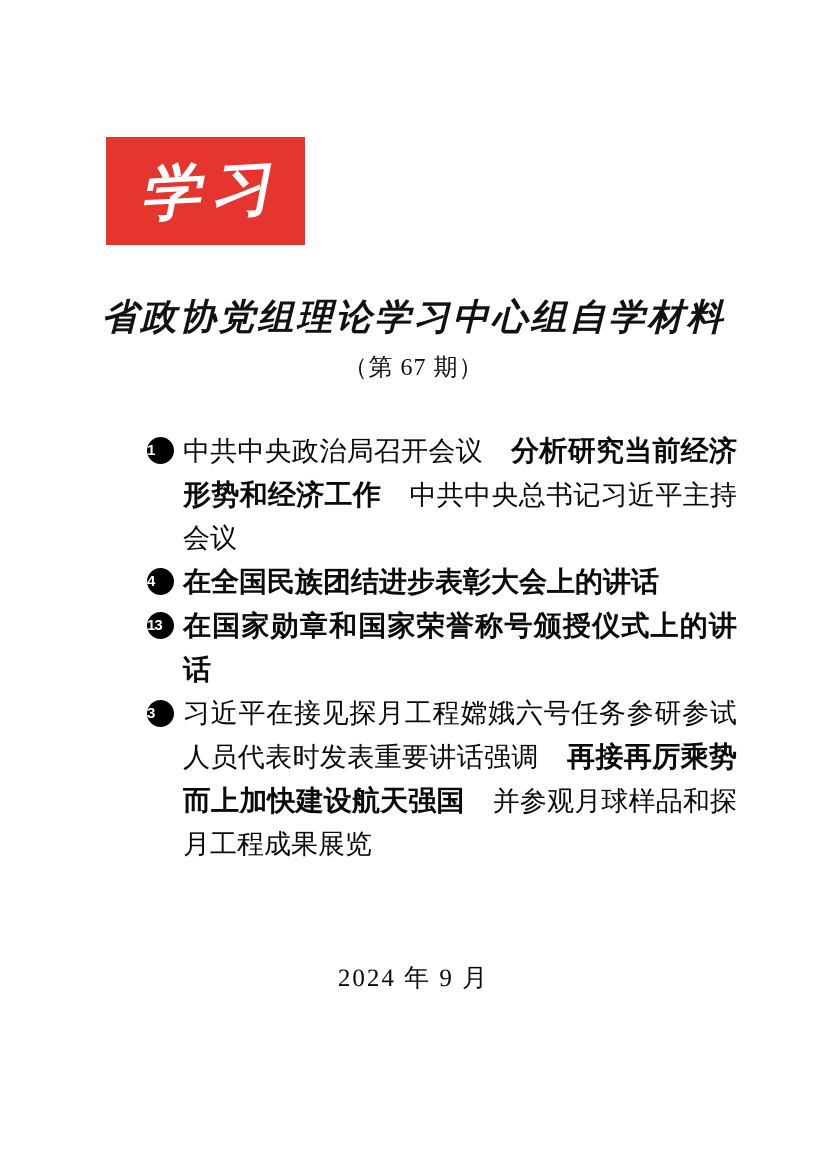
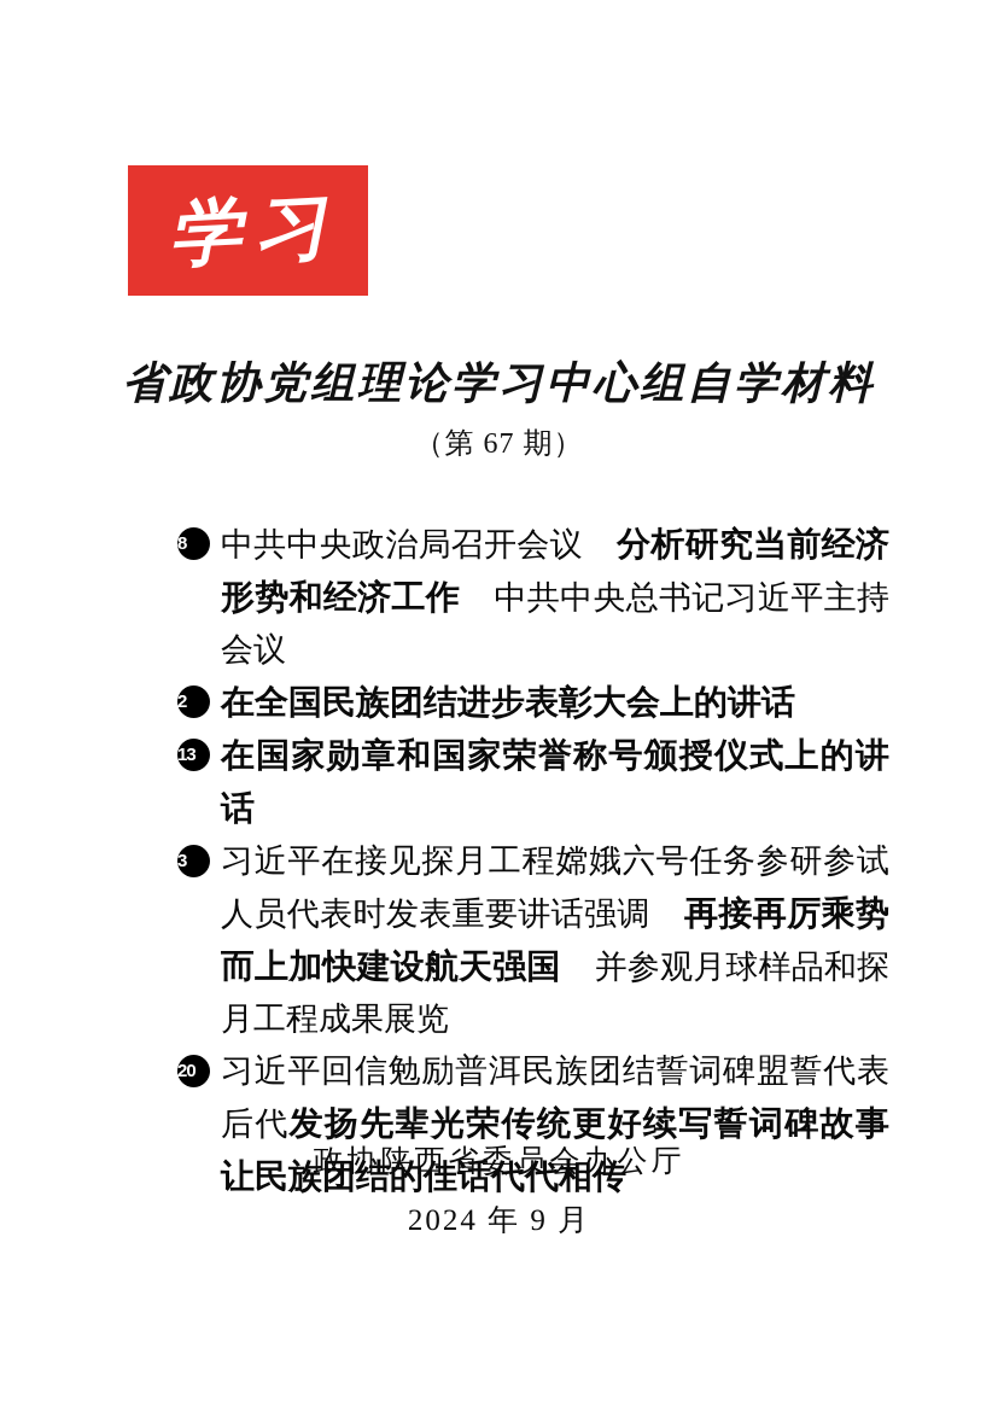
  省政协党组理论学习中心组自学材料
  （第 67 期）
- 1
+ 8
  中共中央政治局召开会议 分析研究当前经济形势和经济工作 中共中央总书记习近平主持会议
- 4
+ 2
  在全国民族团结进步表彰大会上的讲话
  13
  在国家勋章和国家荣誉称号颁授仪式上的讲话
  3
  习近平在接见探月工程嫦娥六号任务参研参试人员代表时发表重要讲话强调 再接再厉乘势而上加快建设航天强国 并参观月球样品和探月工程成果展览
+ 20
+ 习近平回信勉励普洱民族团结誓词碑盟誓代表后代发扬先辈光荣传统更好续写誓词碑故事 让民族团结的佳话代代相传
+ 政协陕西省委员会办公厅
  2024 年 9 月
